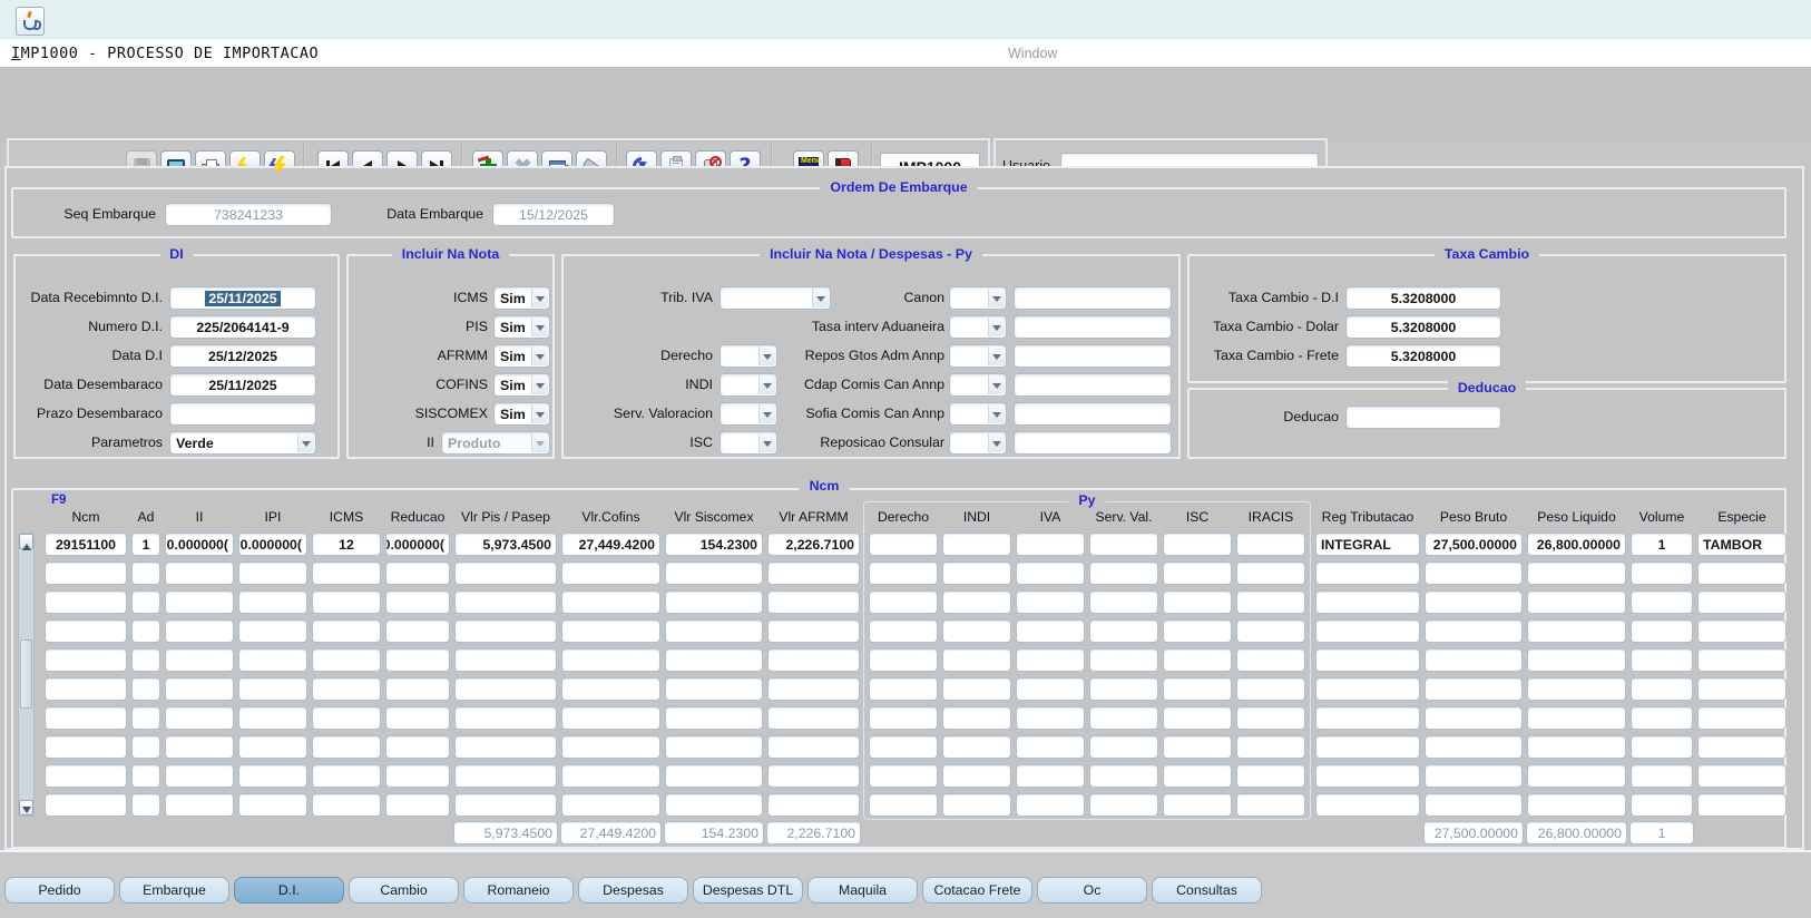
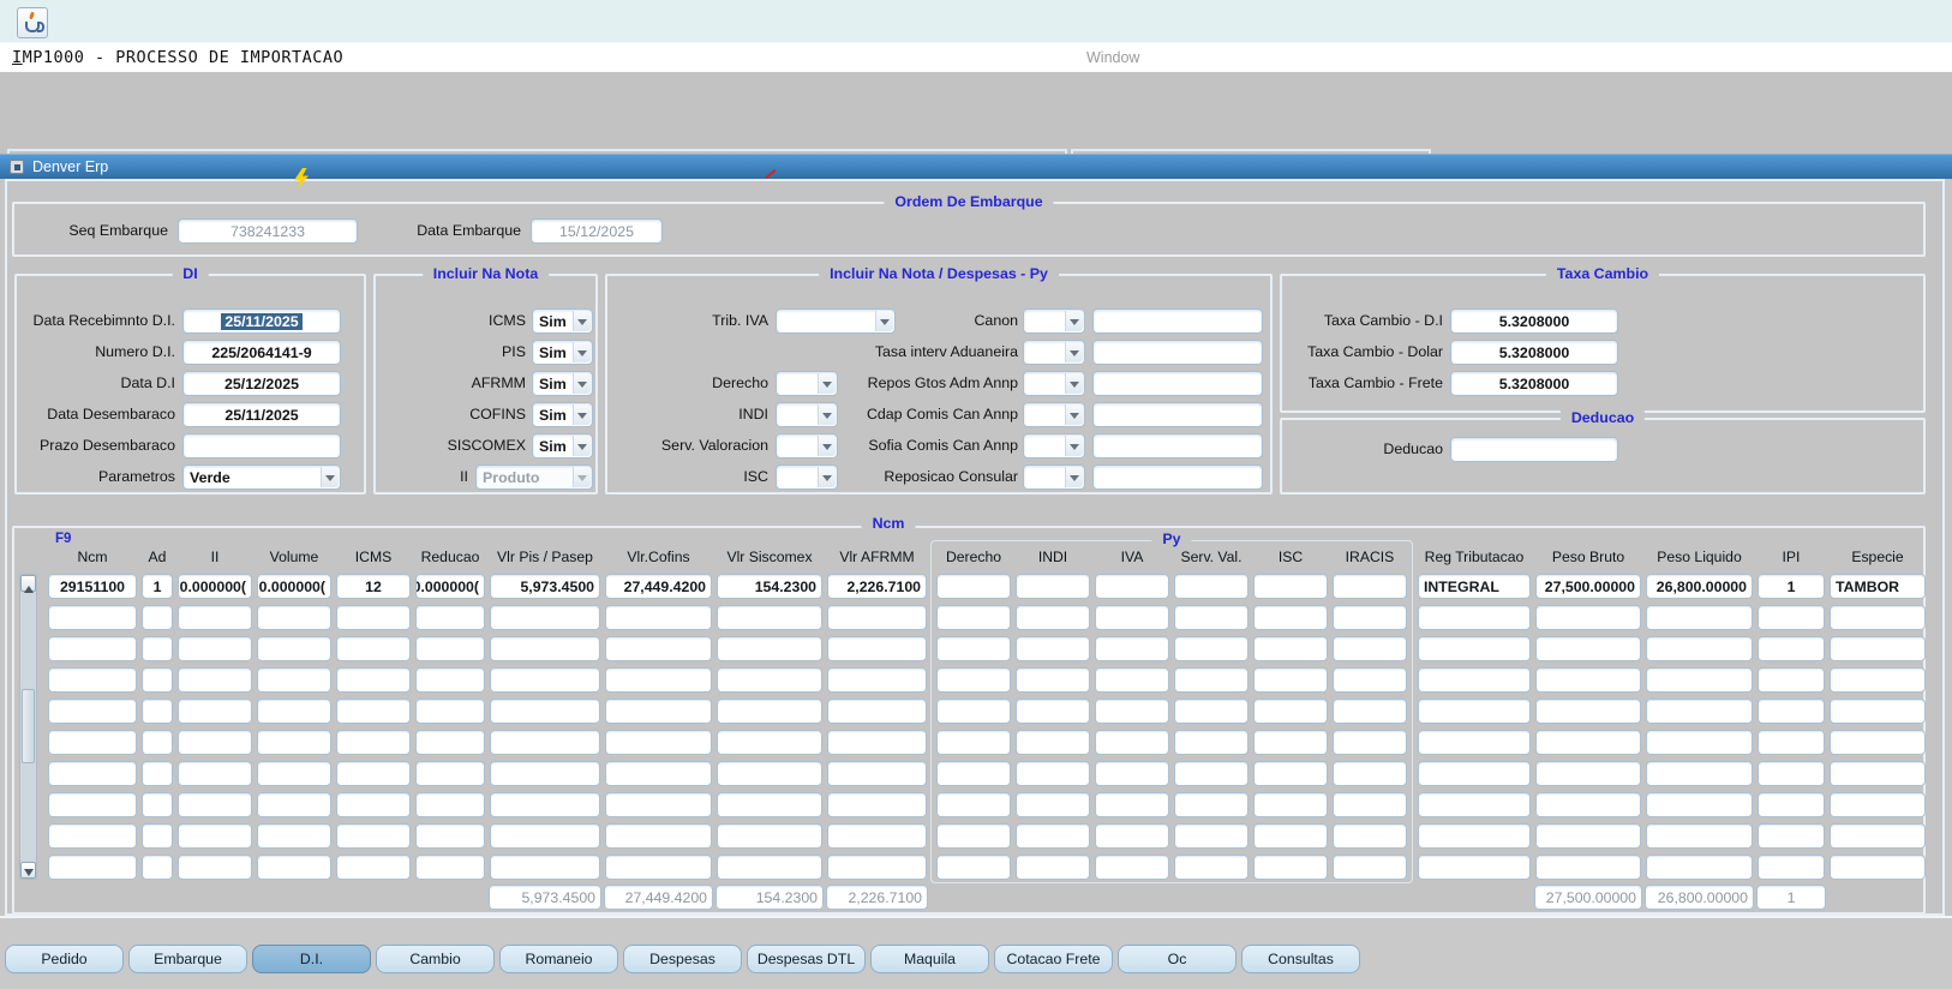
  IMP1000 - PROCESSO DE IMPORTACAO
  Window
+ Denver Erp
  Ordem De Embarque
  Seq Embarque
  738241233
  Data Embarque
  15/12/2025
  DI
  Data Recebimnto D.I.
  25/11/2025
  Numero D.I.
  225/2064141-9
  Data D.I
  25/12/2025
  Data Desembaraco
  25/11/2025
  Prazo Desembaraco
  Parametros
  Verde
  Incluir Na Nota
  ICMS
  Sim
  PIS
  Sim
  AFRMM
  Sim
  COFINS
  Sim
  SISCOMEX
  Sim
  II
  Produto
  Incluir Na Nota / Despesas - Py
  Trib. IVA
  Derecho
  INDI
  Serv. Valoracion
  ISC
  Canon
  Tasa interv Aduaneira
  Repos Gtos Adm Annp
  Cdap Comis Can Annp
  Sofia Comis Can Annp
  Reposicao Consular
  Taxa Cambio
  Taxa Cambio - D.I
  5.3208000
  Taxa Cambio - Dolar
  5.3208000
  Taxa Cambio - Frete
  5.3208000
  Deducao
  Deducao
  Ncm
  F9
  Py
  Ncm
  Ad
  II
- IPI
+ Volume
  ICMS
  Reducao
  Vlr Pis / Pasep
  Vlr.Cofins
  Vlr Siscomex
  Vlr AFRMM
  Derecho
  INDI
  IVA
  Serv. Val.
  ISC
  IRACIS
  Reg Tributacao
  Peso Bruto
  Peso Liquido
- Volume
+ IPI
  Especie
  29151100
  1
  0.000000(
  0.000000(
  12
  0.000000(
  5,973.4500
  27,449.4200
  154.2300
  2,226.7100
  INTEGRAL
  27,500.00000
  26,800.00000
  1
  TAMBOR
  5,973.4500
  27,449.4200
  154.2300
  2,226.7100
  27,500.00000
  26,800.00000
  1
  Pedido
  Embarque
  D.I.
  Cambio
  Romaneio
  Despesas
  Despesas DTL
  Maquila
  Cotacao Frete
  Oc
  Consultas
